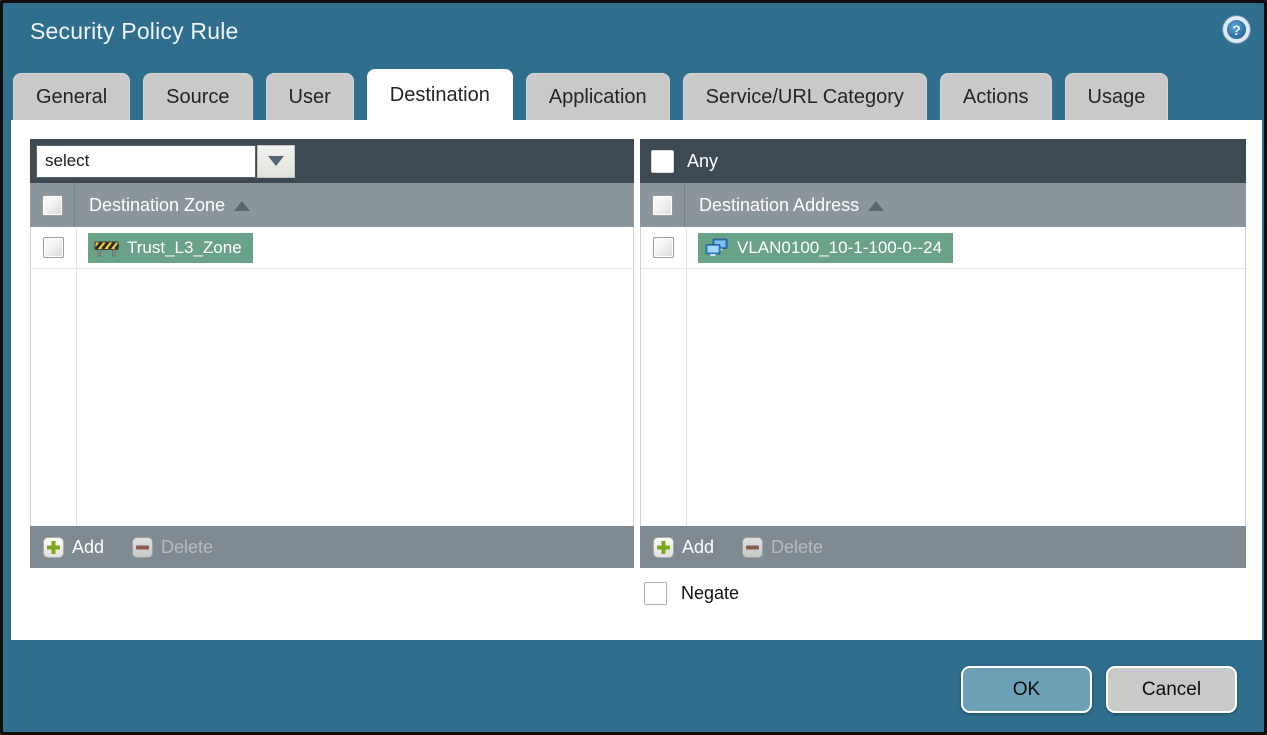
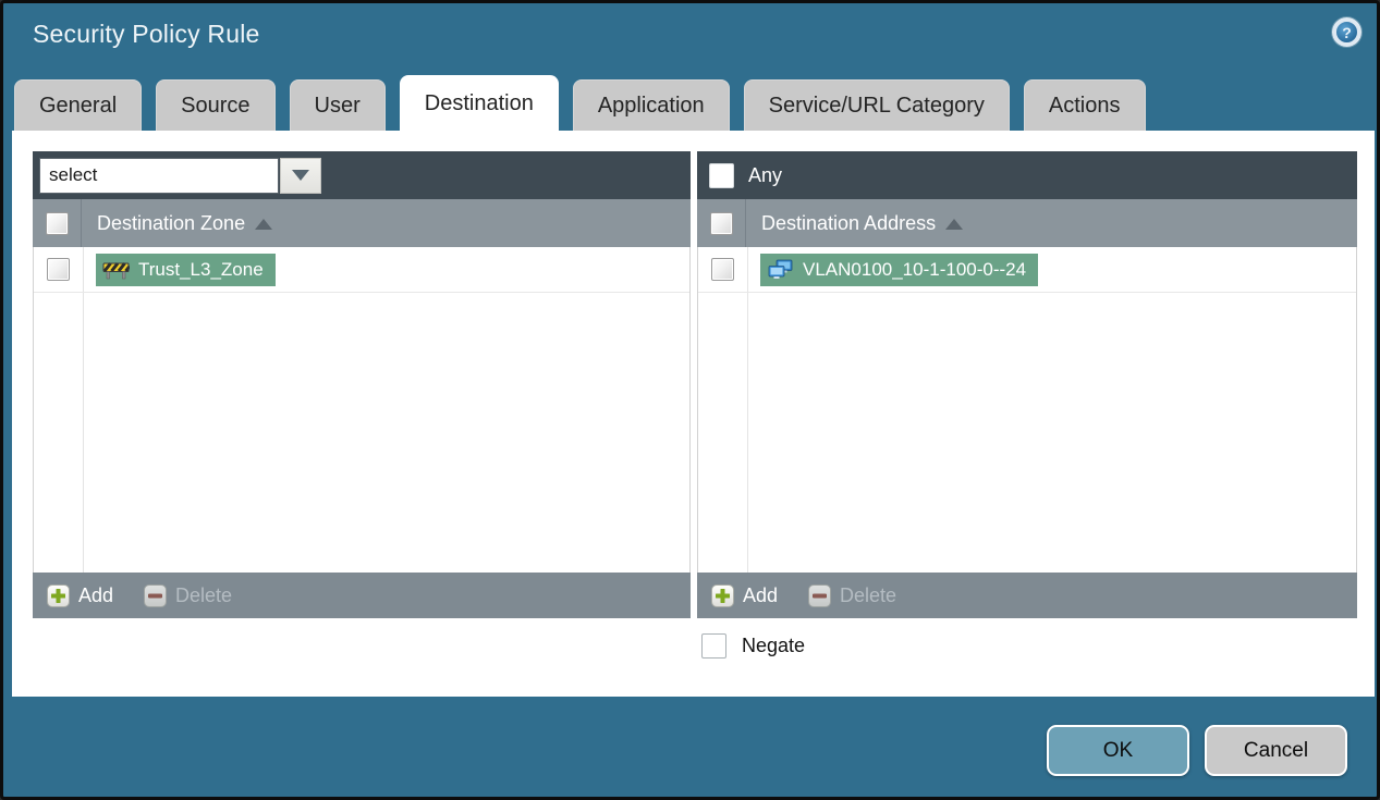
  Security Policy Rule
  ?
  General
  Source
  User
  Destination
  Application
  Service/URL Category
  Actions
- Usage
  select
  Destination Zone
  Trust_L3_Zone
  Add
  Delete
  Any
  Destination Address
  VLAN0100_10-1-100-0--24
  Add
  Delete
  Negate
  OK
  Cancel
